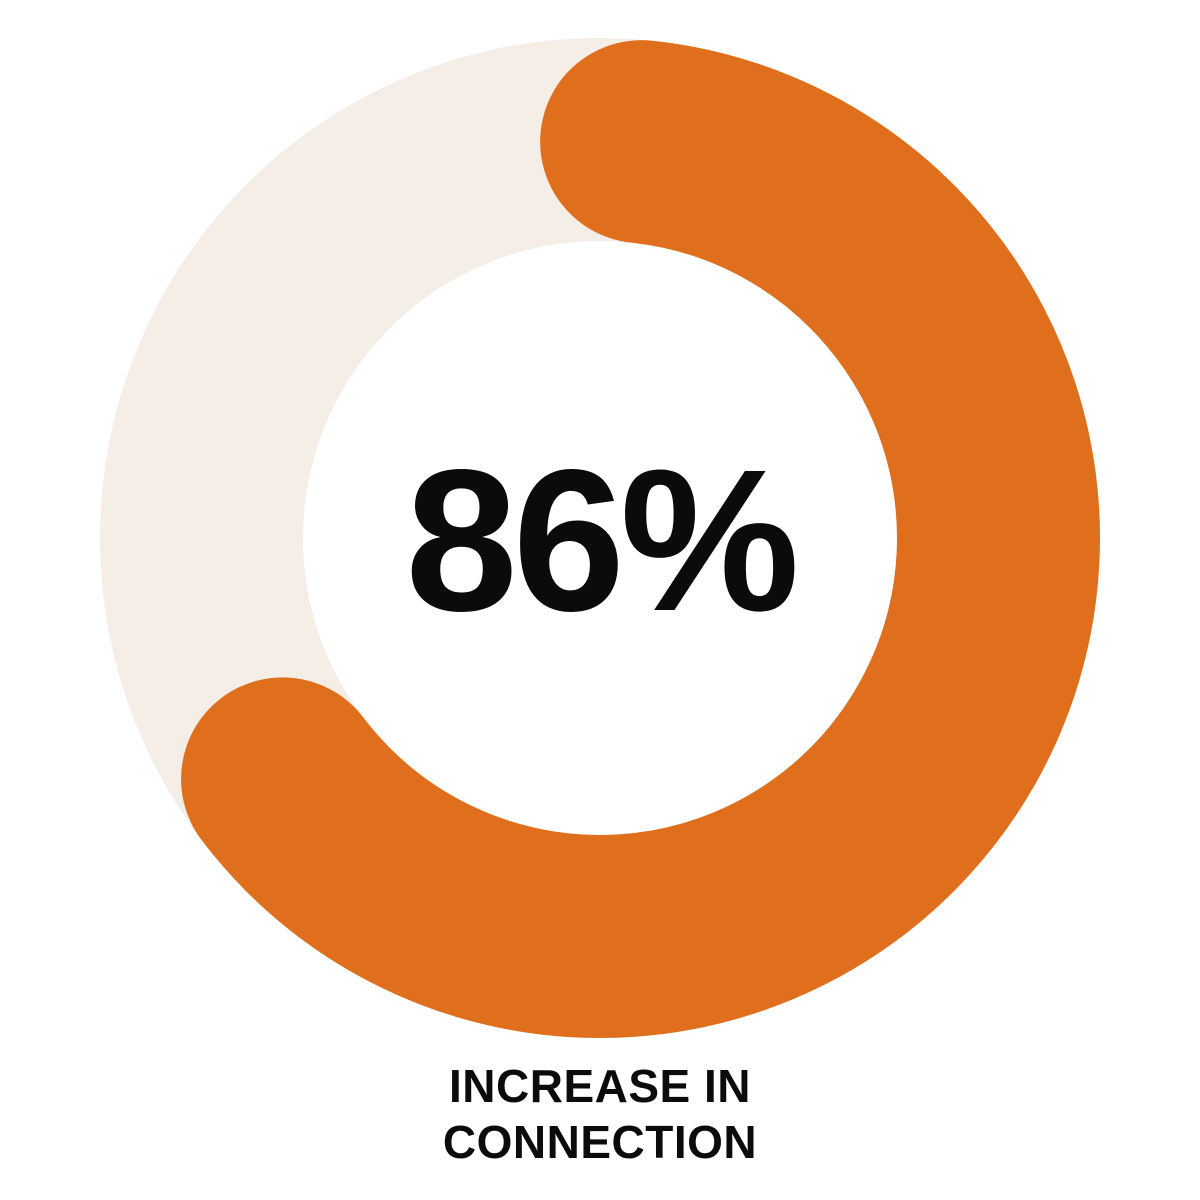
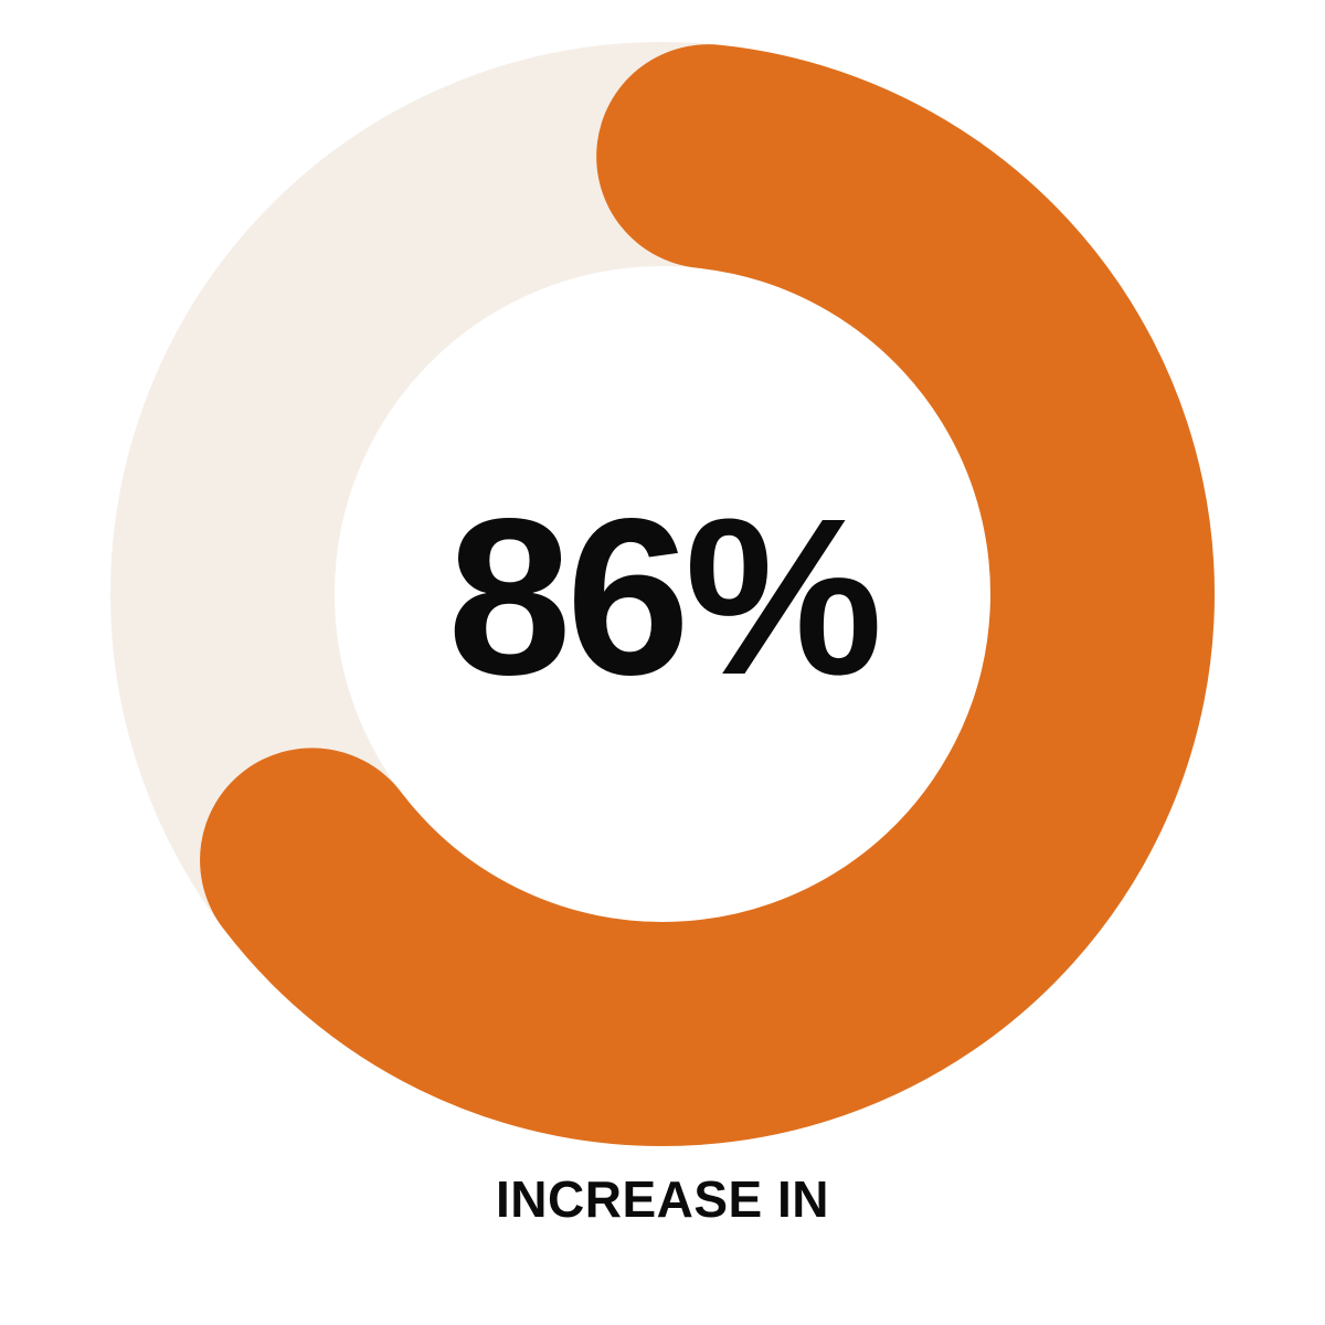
  86%
  INCREASE IN
- CONNECTION
